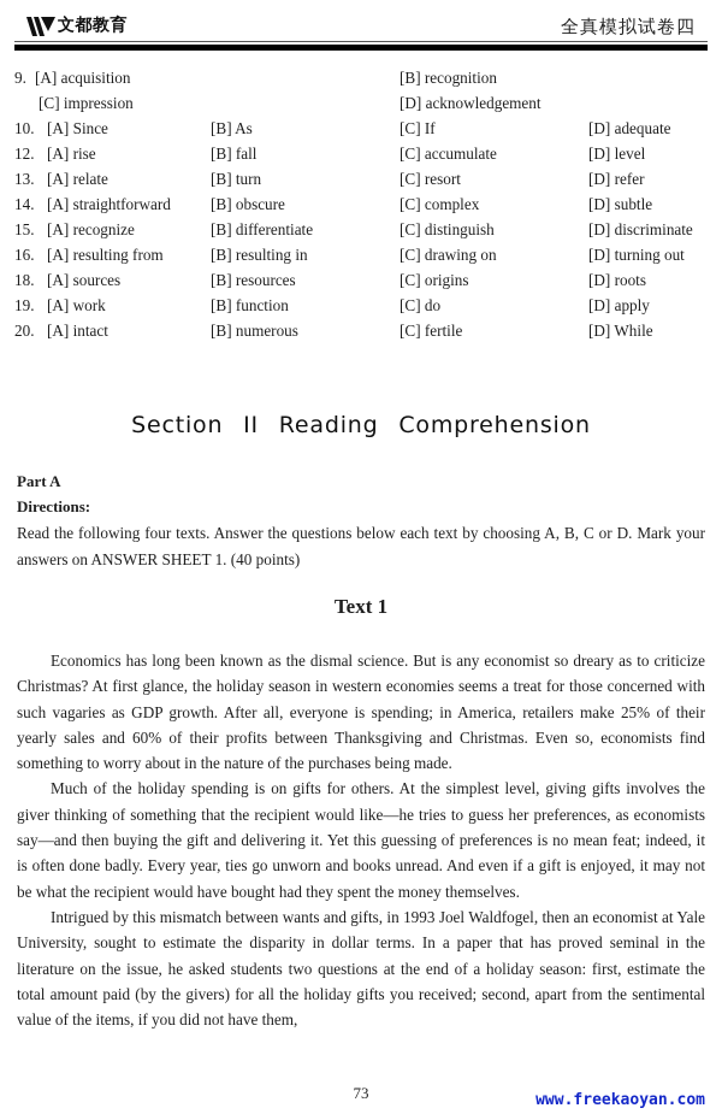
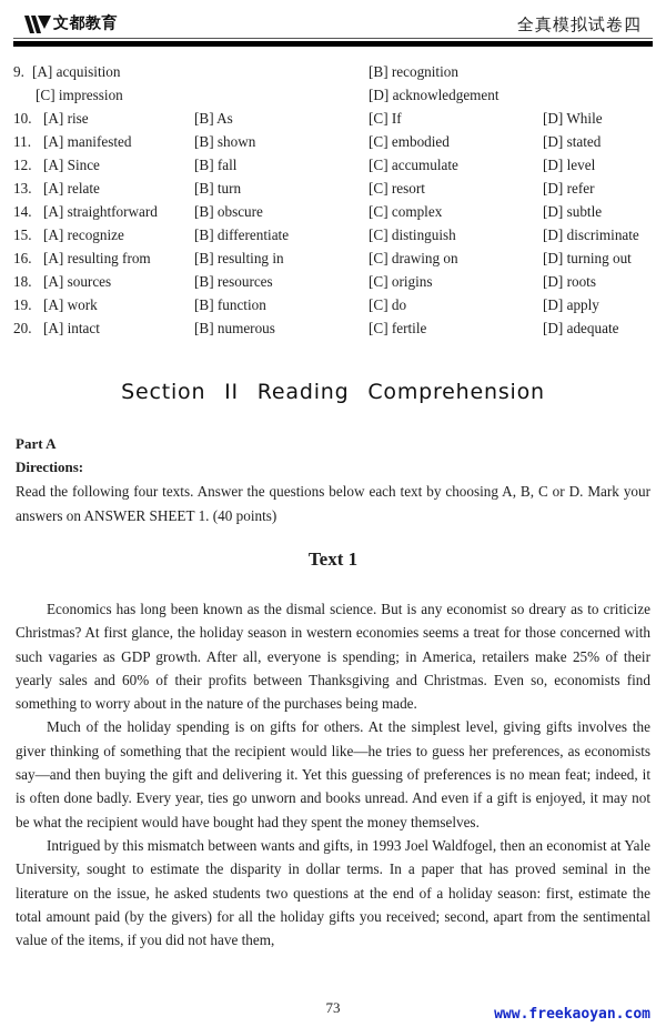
  文都教育
  全真模拟试卷四
  9.
  [A] acquisition
  [B] recognition
  [C] impression
  [D] acknowledgement
  10.
- [A] Since
+ [A] rise
  [B] As
  [C] If
- [D] adequate
+ [D] While
+ 11.
+ [A] manifested
+ [B] shown
+ [C] embodied
+ [D] stated
  12.
- [A] rise
+ [A] Since
  [B] fall
  [C] accumulate
  [D] level
  13.
  [A] relate
  [B] turn
  [C] resort
  [D] refer
  14.
  [A] straightforward
  [B] obscure
  [C] complex
  [D] subtle
  15.
  [A] recognize
  [B] differentiate
  [C] distinguish
  [D] discriminate
  16.
  [A] resulting from
  [B] resulting in
  [C] drawing on
  [D] turning out
  18.
  [A] sources
  [B] resources
  [C] origins
  [D] roots
  19.
  [A] work
  [B] function
  [C] do
  [D] apply
  20.
  [A] intact
  [B] numerous
  [C] fertile
- [D] While
+ [D] adequate
  Section II Reading Comprehension
  Part A
  Directions:
  Read the following four texts. Answer the questions below each text by choosing A, B, C or D. Mark your answers on ANSWER SHEET 1. (40 points)
  Text 1
  Economics has long been known as the dismal science. But is any economist so dreary as to criticize Christmas? At first glance, the holiday season in western economies seems a treat for those concerned with such vagaries as GDP growth. After all, everyone is spending; in America, retailers make 25% of their yearly sales and 60% of their profits between Thanksgiving and Christmas. Even so, economists find something to worry about in the nature of the purchases being made.
  Much of the holiday spending is on gifts for others. At the simplest level, giving gifts involves the giver thinking of something that the recipient would like—he tries to guess her preferences, as economists say—and then buying the gift and delivering it. Yet this guessing of preferences is no mean feat; indeed, it is often done badly. Every year, ties go unworn and books unread. And even if a gift is enjoyed, it may not be what the recipient would have bought had they spent the money themselves.
  Intrigued by this mismatch between wants and gifts, in 1993 Joel Waldfogel, then an economist at Yale University, sought to estimate the disparity in dollar terms. In a paper that has proved seminal in the literature on the issue, he asked students two questions at the end of a holiday season: first, estimate the total amount paid (by the givers) for all the holiday gifts you received; second, apart from the sentimental value of the items, if you did not have them,
  73
  www.freekaoyan.com
